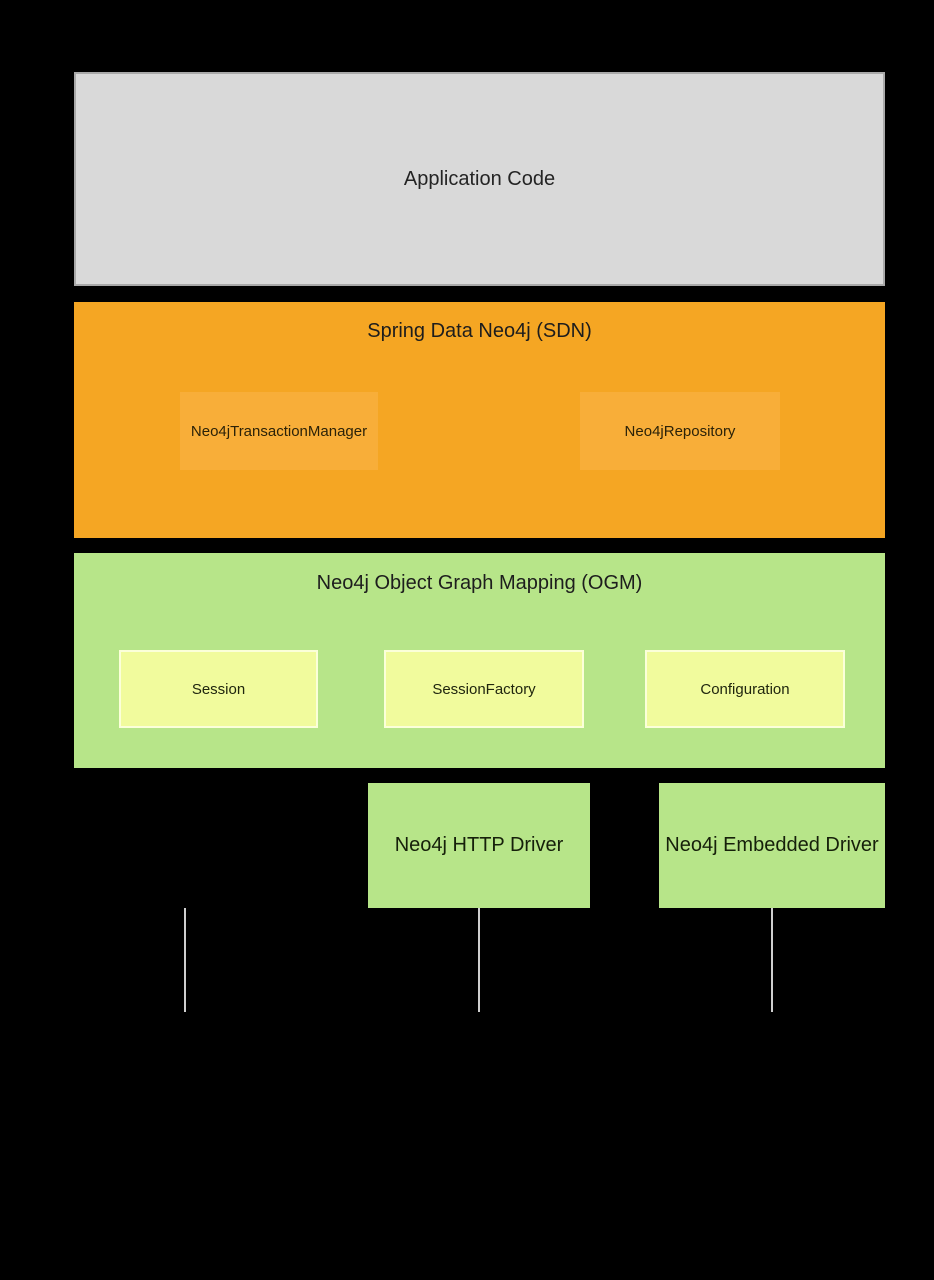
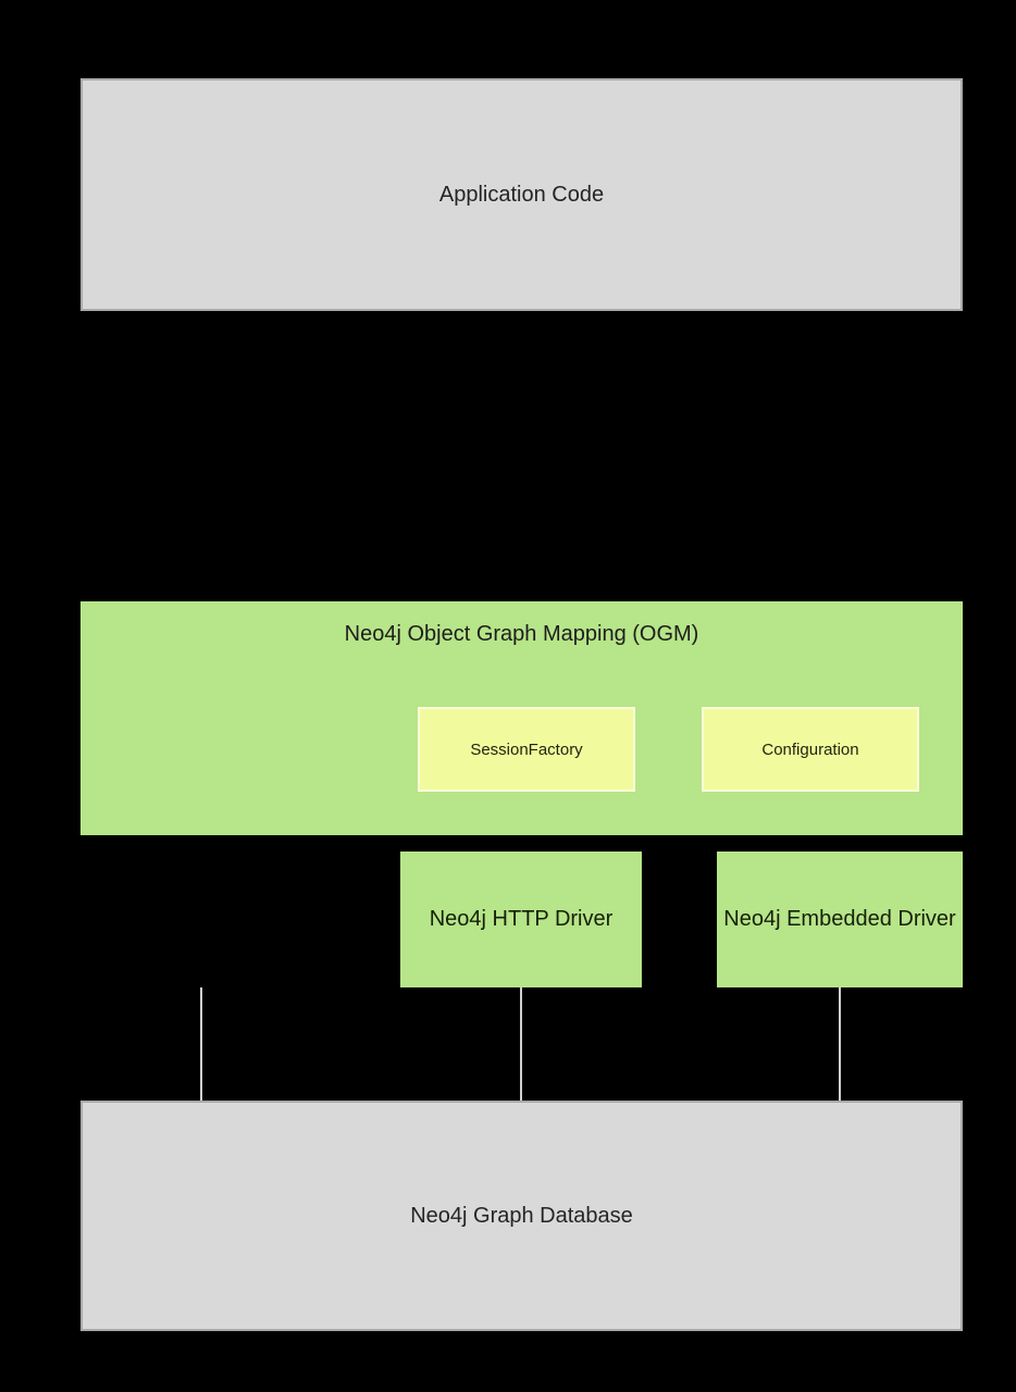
  Application Code
- Spring Data Neo4j (SDN)
- Neo4jTransactionManager
- Neo4jRepository
  Neo4j Object Graph Mapping (OGM)
- Session
  SessionFactory
  Configuration
  Neo4j HTTP Driver
  Neo4j Embedded Driver
+ Neo4j Graph Database
